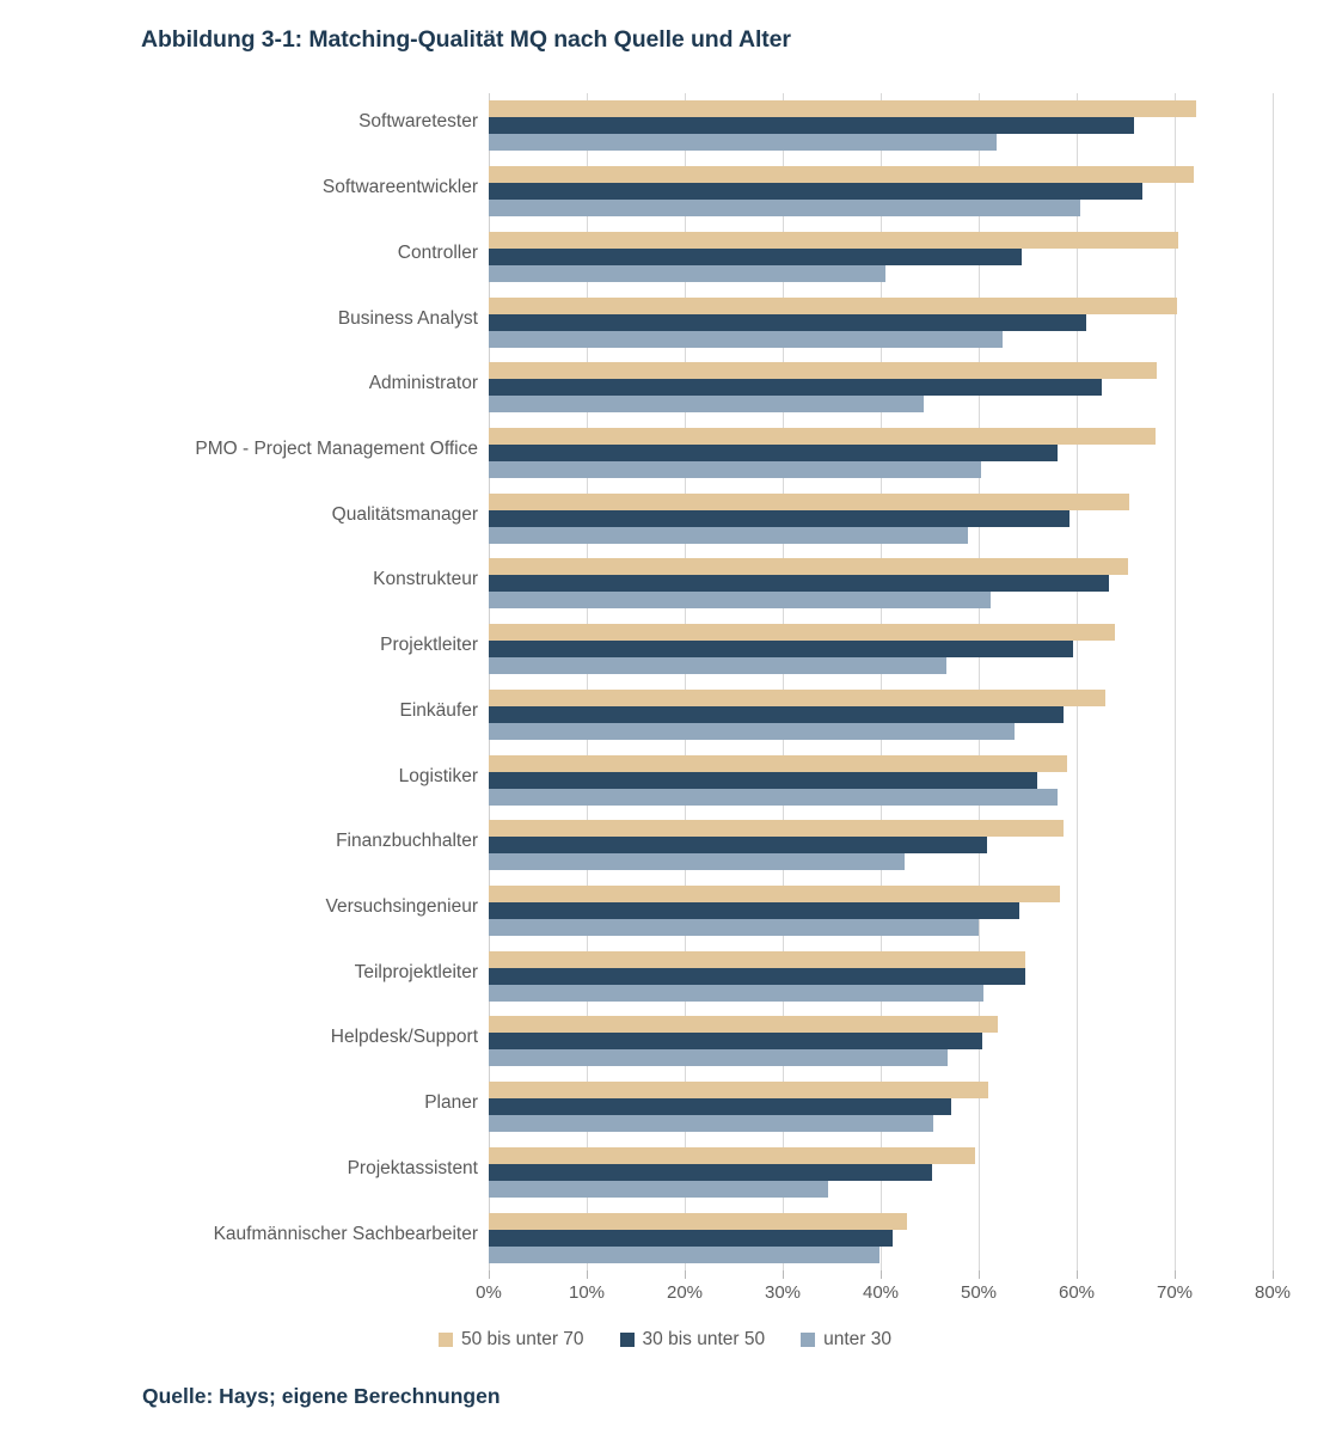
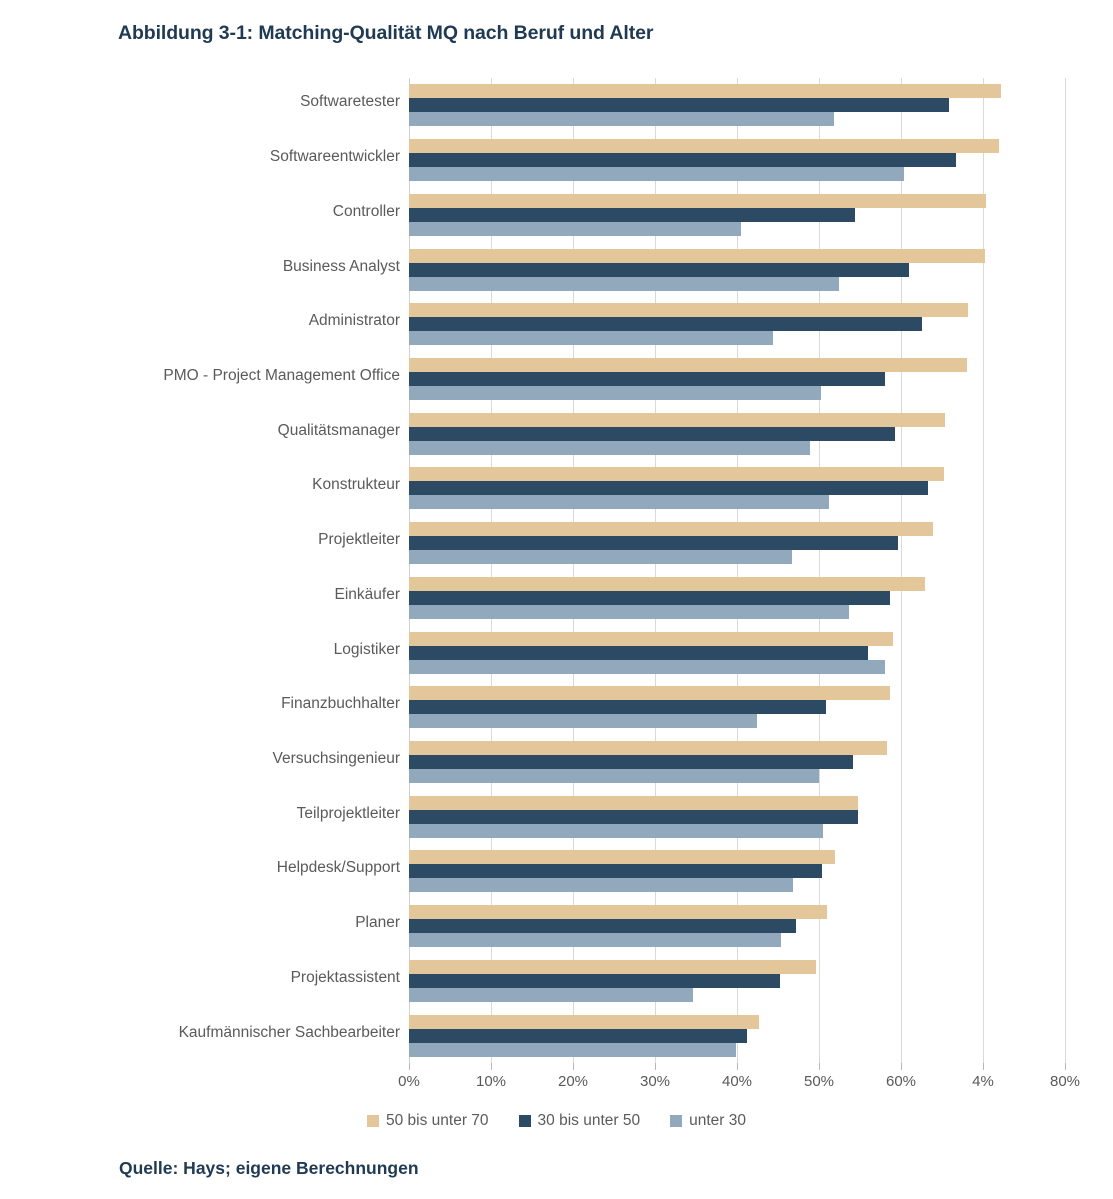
- Abbildung 3-1: Matching-Qualität MQ nach Quelle und Alter
+ Abbildung 3-1: Matching-Qualität MQ nach Beruf und Alter
  Softwaretester
  Softwareentwickler
  Controller
  Business Analyst
  Administrator
  PMO - Project Management Office
  Qualitätsmanager
  Konstrukteur
  Projektleiter
  Einkäufer
  Logistiker
  Finanzbuchhalter
  Versuchsingenieur
  Teilprojektleiter
  Helpdesk/Support
  Planer
  Projektassistent
  Kaufmännischer Sachbearbeiter
  0%
  10%
  20%
  30%
  40%
  50%
  60%
- 70%
+ 4%
  80%
  50 bis unter 70
  30 bis unter 50
  unter 30
  Quelle: Hays; eigene Berechnungen
